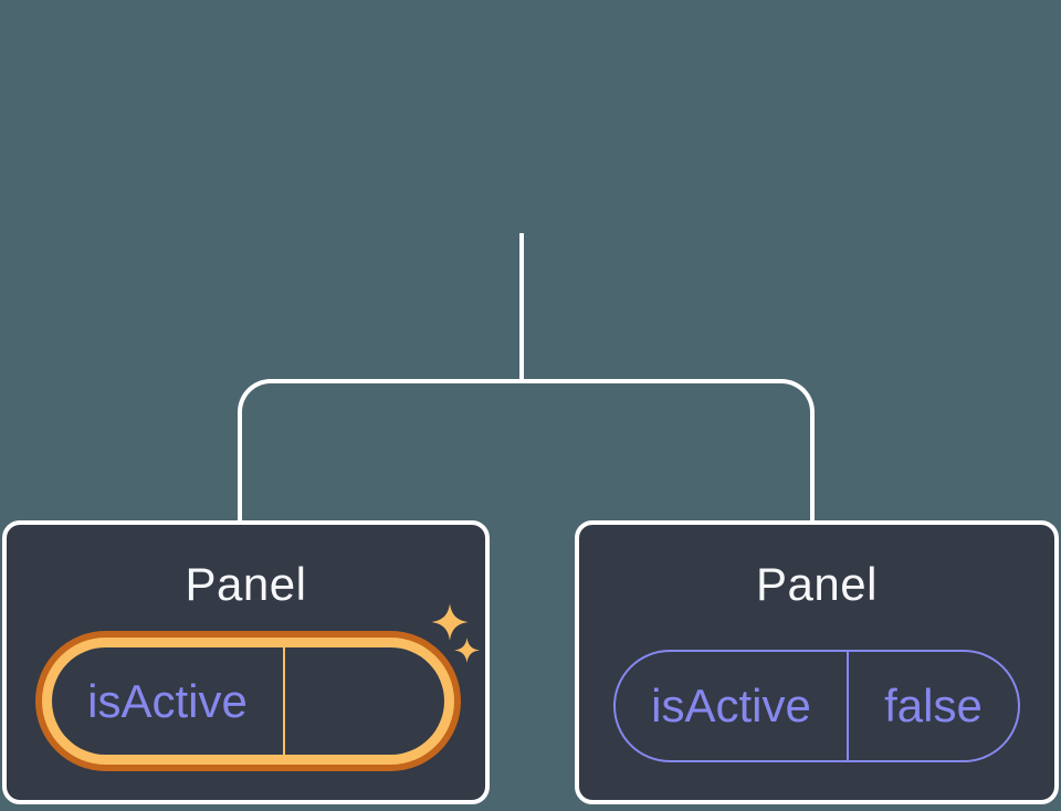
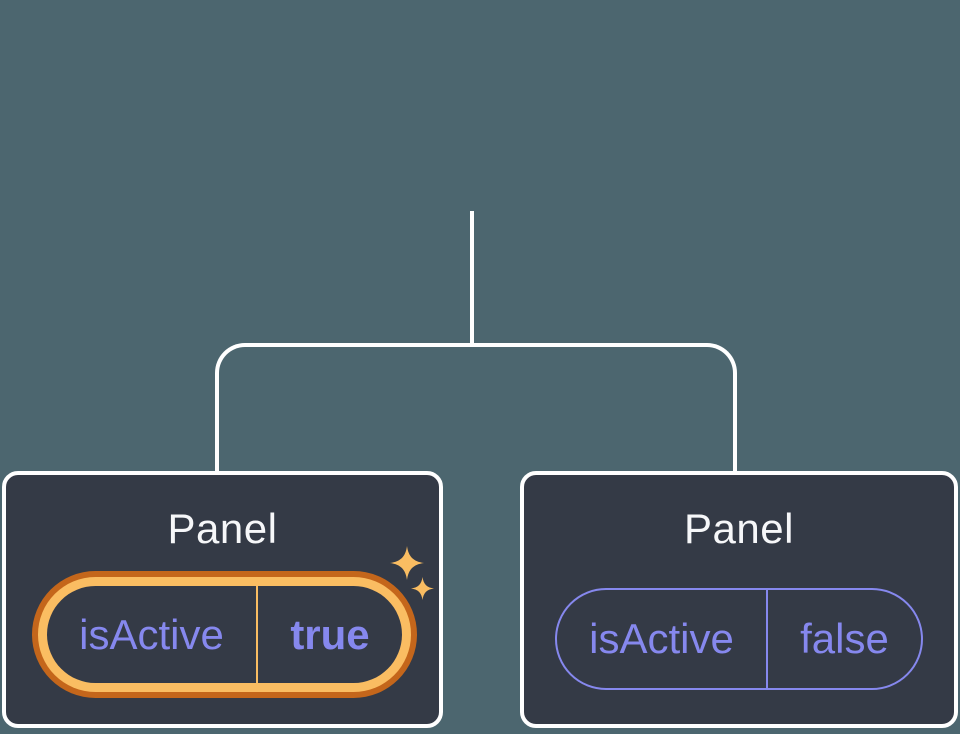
  Panel
  isActive
+ true
  Panel
  isActive
  false
